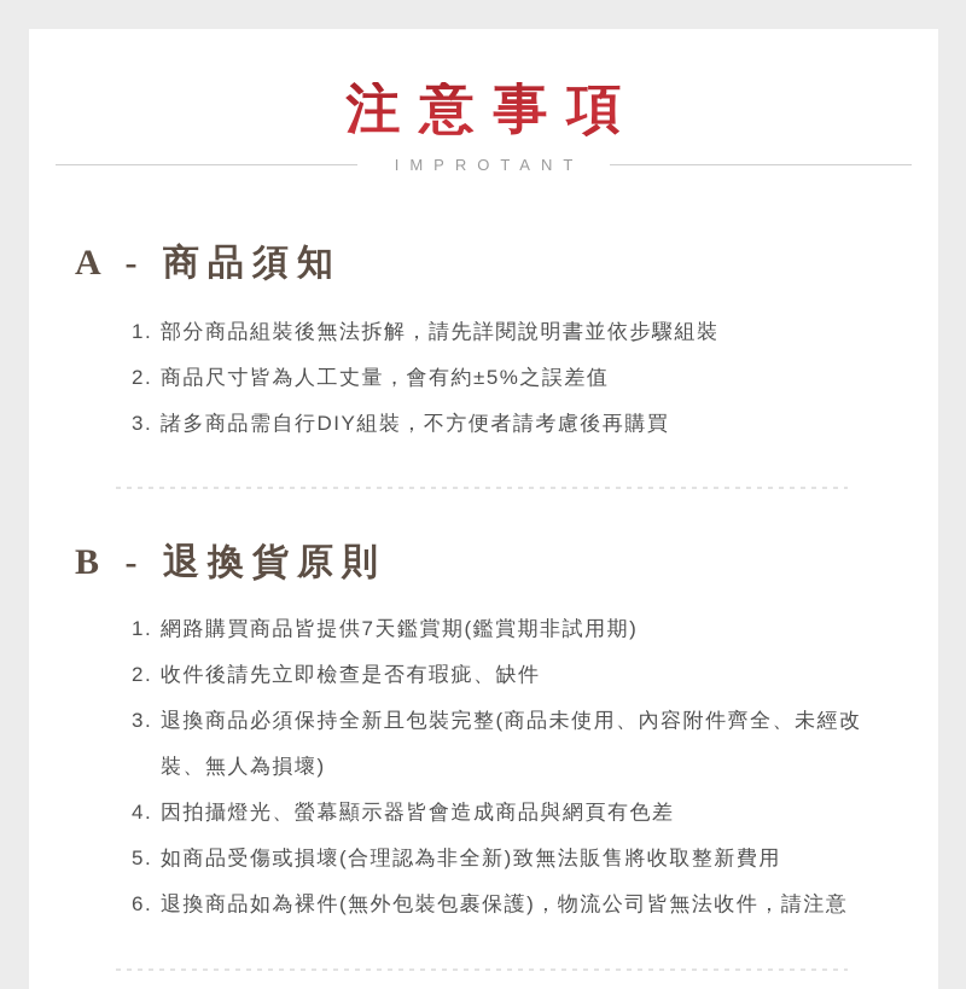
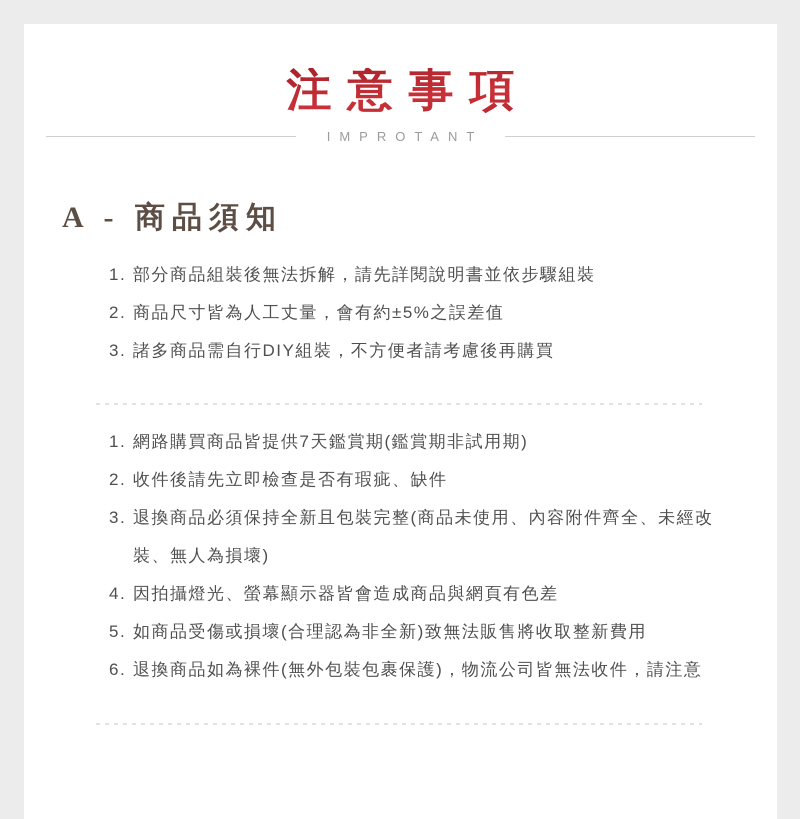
  注意事項
  IMPROTANT
  A - 商品須知
  1.
  部分商品組裝後無法拆解，請先詳閱說明書並依步驟組裝
  2.
  商品尺寸皆為人工丈量，會有約±5%之誤差值
  3.
  諸多商品需自行DIY組裝，不方便者請考慮後再購買
- B - 退換貨原則
  1.
  網路購買商品皆提供7天鑑賞期(鑑賞期非試用期)
  2.
  收件後請先立即檢查是否有瑕疵、缺件
  3.
  退換商品必須保持全新且包裝完整(商品未使用、內容附件齊全、未經改裝、無人為損壞)
  4.
  因拍攝燈光、螢幕顯示器皆會造成商品與網頁有色差
  5.
  如商品受傷或損壞(合理認為非全新)致無法販售將收取整新費用
  6.
  退換商品如為裸件(無外包裝包裹保護)，物流公司皆無法收件，請注意
